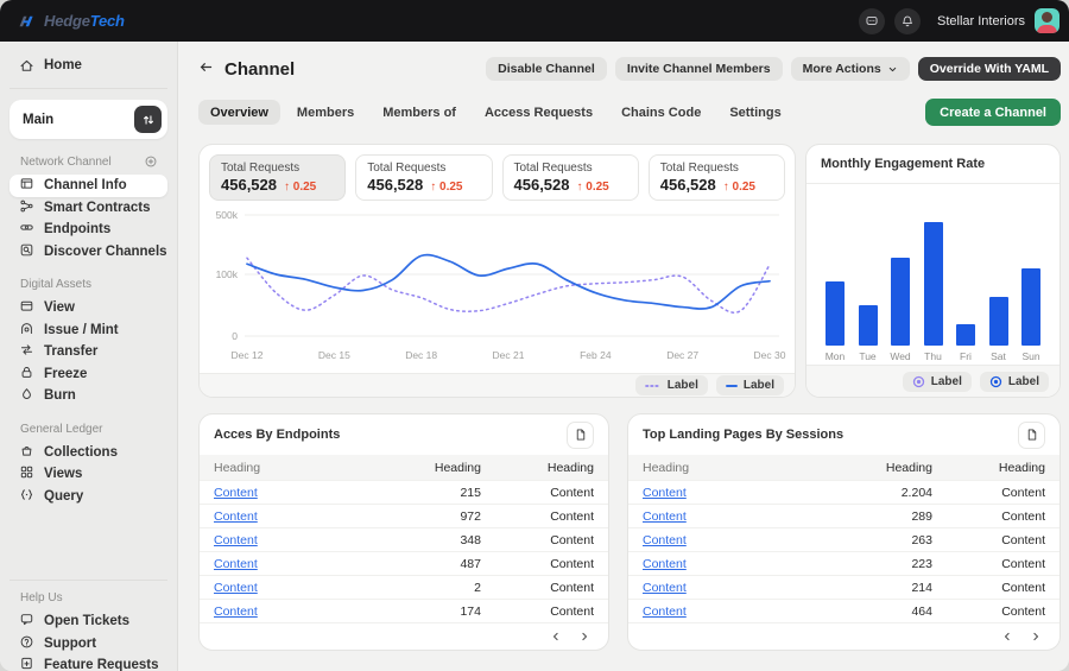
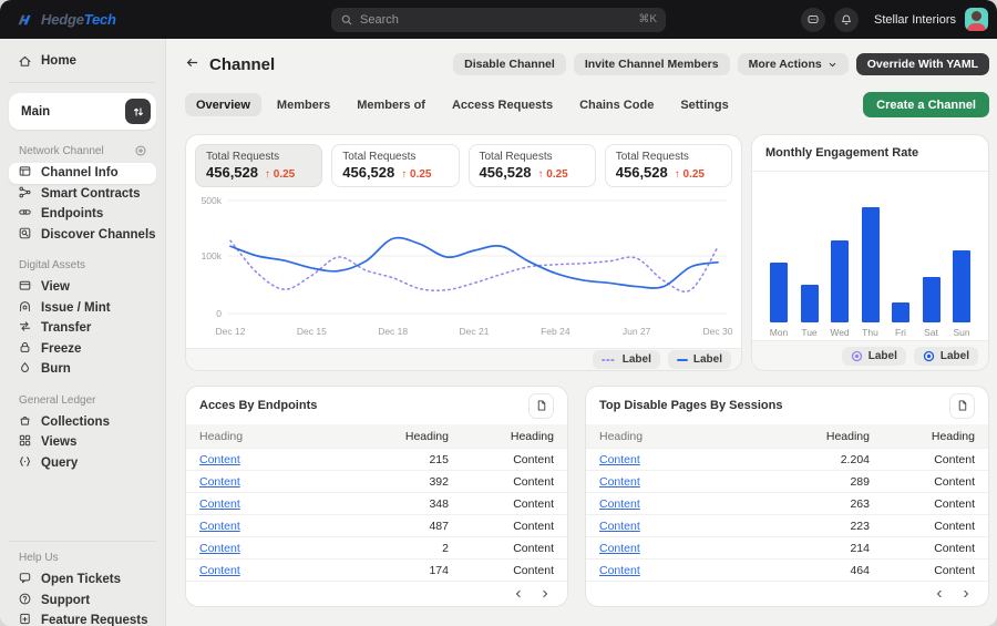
  HedgeTech
+ Search
+ ⌘K
  Stellar Interiors
  Home
  Main
  Network Channel
  Channel Info
  Smart Contracts
  Endpoints
  Discover Channels
  Digital Assets
  View
  Issue / Mint
  Transfer
  Freeze
  Burn
  General Ledger
  Collections
  Views
  Query
  Help Us
  Open Tickets
  Support
  Feature Requests
  Channel
  Disable Channel
  Invite Channel Members
  More Actions
  Override With YAML
  Overview
  Members
  Members of
  Access Requests
  Chains Code
  Settings
  Create a Channel
  Total Requests
  456,528
  ↑ 0.25
  Total Requests
  456,528
  ↑ 0.25
  Total Requests
  456,528
  ↑ 0.25
  Total Requests
  456,528
  ↑ 0.25
  500k
  100k
  0
  Dec 12
  Dec 15
  Dec 18
  Dec 21
  Feb 24
- Dec 27
+ Jun 27
  Dec 30
  Label
  Label
  Monthly Engagement Rate
  Mon
  Tue
  Wed
  Thu
  Fri
  Sat
  Sun
  Label
  Label
  Acces By Endpoints
  Heading
  Heading
  Heading
  Content
  215
  Content
  Content
- 972
+ 392
  Content
  Content
  348
  Content
  Content
  487
  Content
  Content
  2
  Content
  Content
  174
  Content
- Top Landing Pages By Sessions
+ Top Disable Pages By Sessions
  Heading
  Heading
  Heading
  Content
  2.204
  Content
  Content
  289
  Content
  Content
  263
  Content
  Content
  223
  Content
  Content
  214
  Content
  Content
  464
  Content
